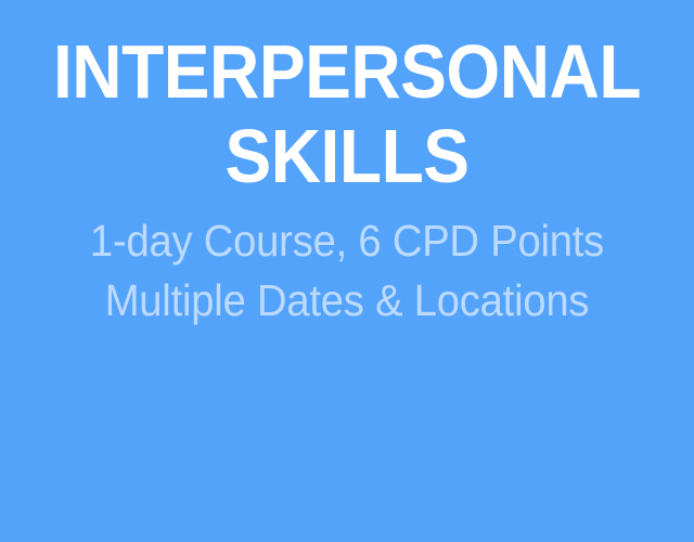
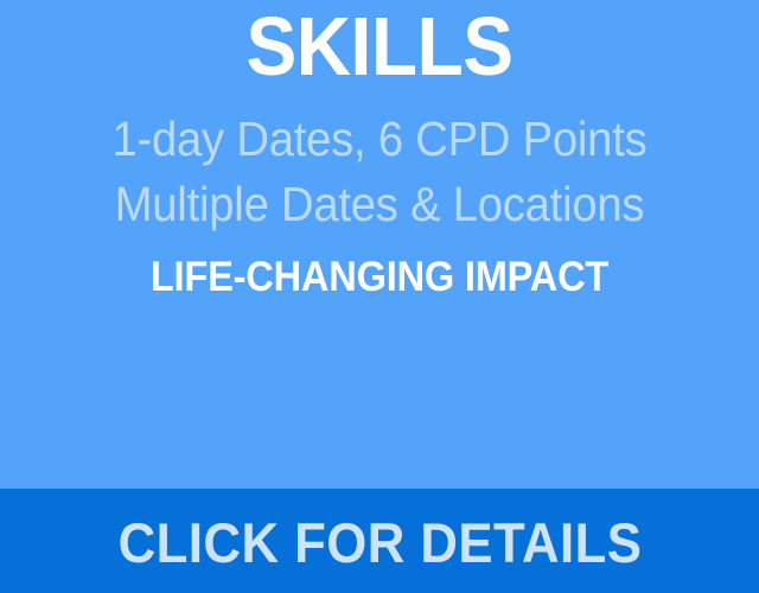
- INTERPERSONAL
  SKILLS
- 1-day Course, 6 CPD Points
+ 1-day Dates, 6 CPD Points
  Multiple Dates & Locations
+ LIFE-CHANGING IMPACT
+ CLICK FOR DETAILS
